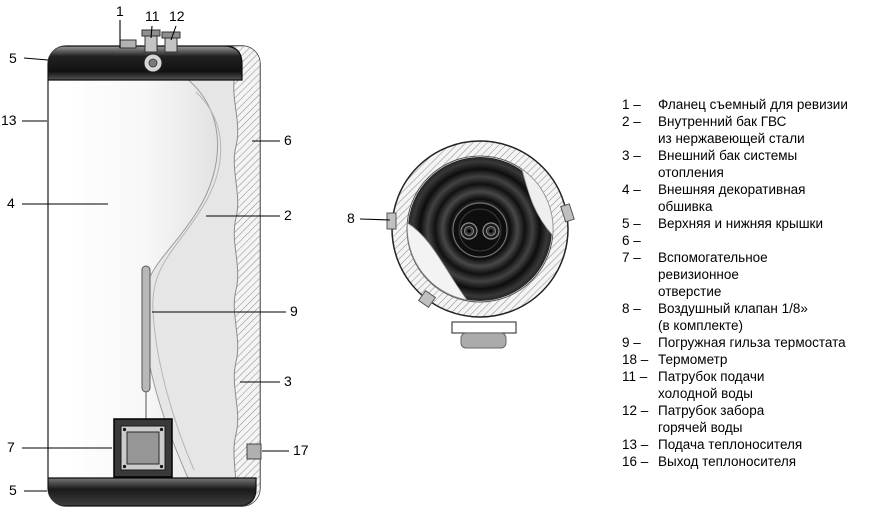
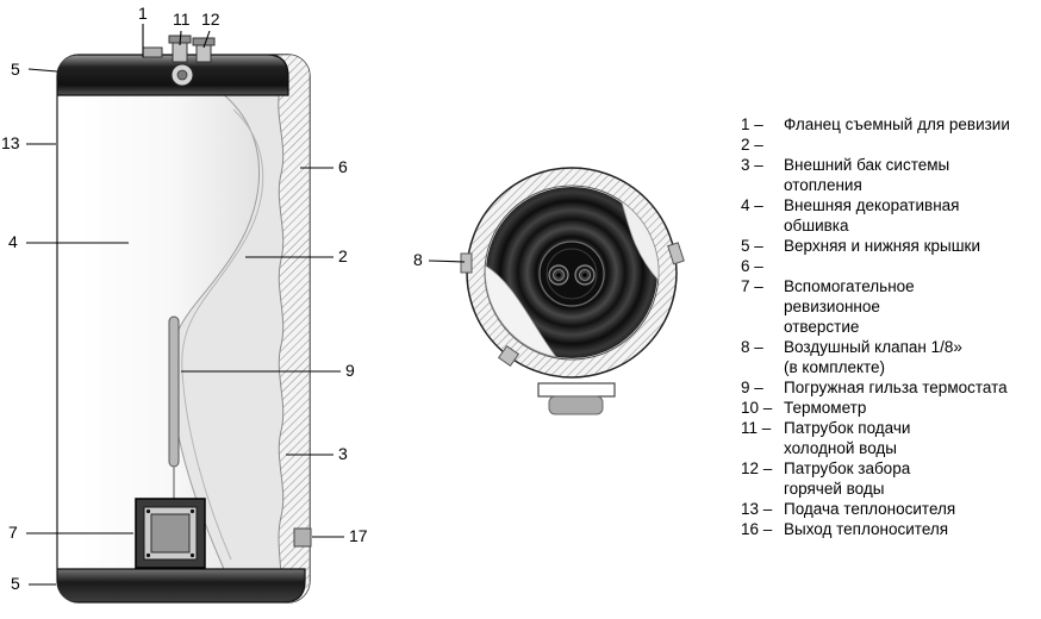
  1
  11
  12
  5
  13
  6
  4
  2
  9
  3
  7
  17
  5
  8
  1 –
  Фланец съемный для ревизии
  2 –
- Внутренний бак ГВС
- из нержавеющей стали
  3 –
  Внешний бак системы
  отопления
  4 –
  Внешняя декоративная
  обшивка
  5 –
  Верхняя и нижняя крышки
  6 –
  7 –
  Вспомогательное
  ревизионное
  отверстие
  8 –
  Воздушный клапан 1/8»
  (в комплекте)
  9 –
  Погружная гильза термостата
- 18 –
+ 10 –
  Термометр
  11 –
  Патрубок подачи
  холодной воды
  12 –
  Патрубок забора
  горячей воды
  13 –
  Подача теплоносителя
  16 –
  Выход теплоносителя
